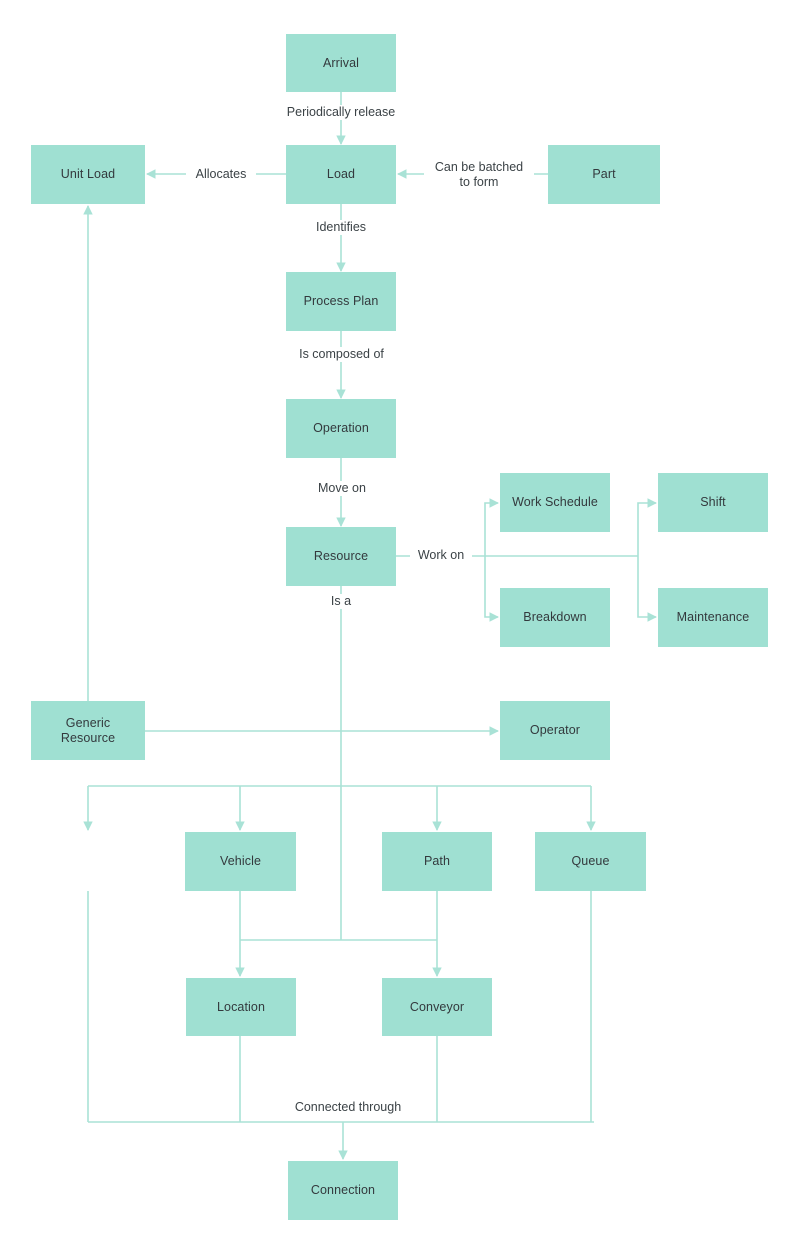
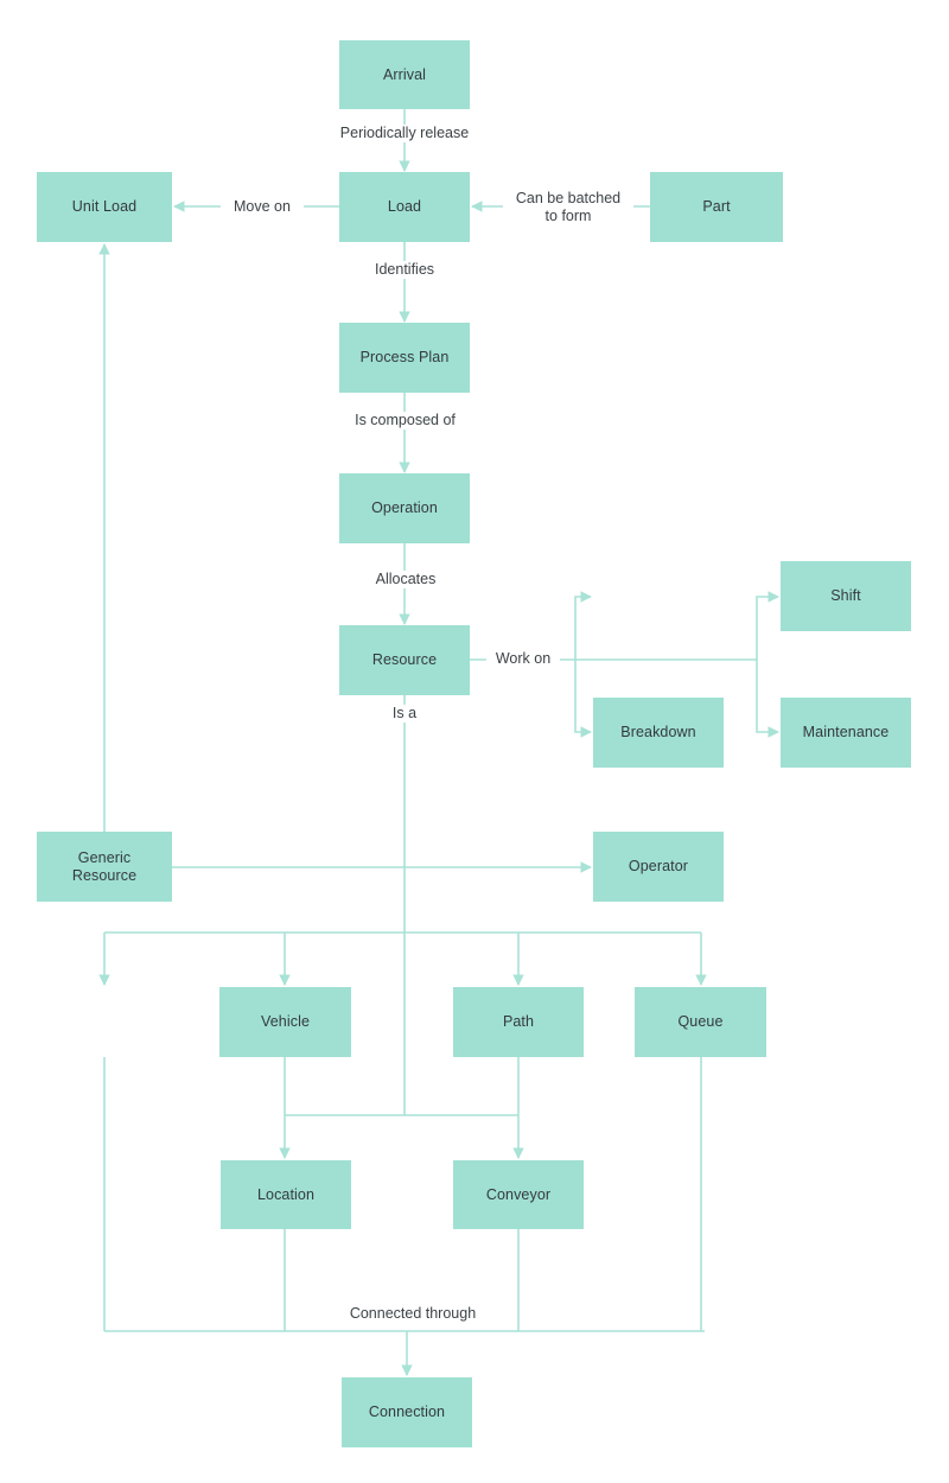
  Arrival
  Unit Load
  Load
  Part
  Process Plan
  Operation
  Resource
- Work Schedule
  Shift
  Breakdown
  Maintenance
  Generic
  Resource
  Operator
  Vehicle
  Path
  Queue
  Location
  Conveyor
  Connection
  Periodically release
- Allocates
+ Move on
  Can be batched
  to form
  Identifies
  Is composed of
- Move on
+ Allocates
  Work on
  Is a
  Connected through
